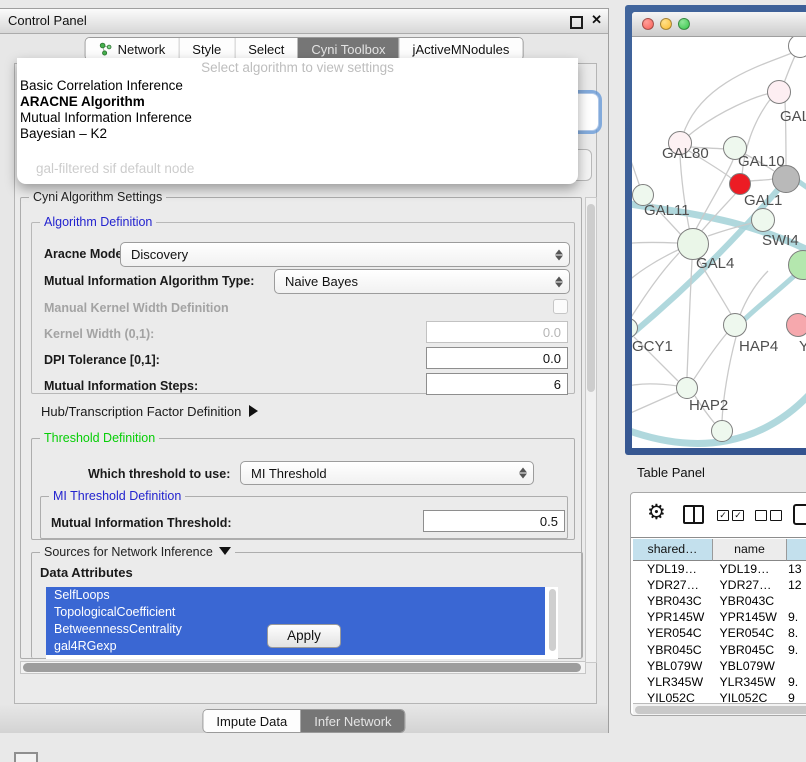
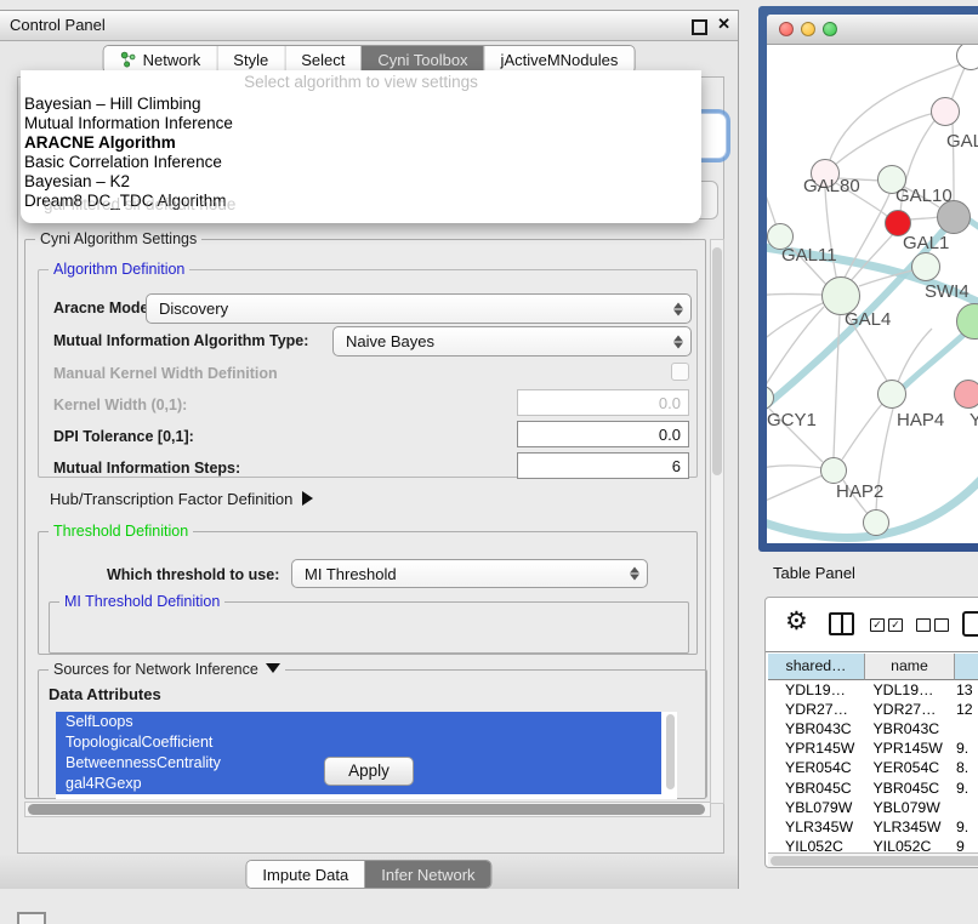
  Control Panel
  ✕
  Network
  Style
  Select
  Cyni Toolbox
  jActiveMNodules
  Select algorithm to view settings
+ Bayesian – Hill Climbing
- Basic Correlation Inference
+ Mutual Information Inference
  ARACNE Algorithm
- Mutual Information Inference
+ Basic Correlation Inference
  Bayesian – K2
+ Dream8 DC_TDC Algorithm
  gal-filtered sif default node
  Cyni Algorithm Settings
  Algorithm Definition
  Aracne Mod
  Discovery
  Mutual Information Algorithm Type:
  Naive Bayes
  Manual Kernel Width Definition
  Kernel Width (0,1):
  0.0
  DPI Tolerance [0,1]:
  0.0
  Mutual Information Steps:
  6
  Hub/Transcription Factor Definition
  Threshold Definition
  Which threshold to use:
  MI Threshold
  MI Threshold Definition
- Mutual Information Threshold:
- 0.5
  Sources for Network Inference
  Data Attributes
  SelfLoops
  TopologicalCoefficient
  BetweennessCentrality
  gal4RGexp
  Apply
  Impute Data
  Infer Network
  GAL80
  GAL10
  GAL1
  GAL11
  GAL4
  SWI4
  GCY1
  HAP4
  Y
  HAP2
  Table Panel
  ⚙
  ✓
  ✓
  shared…
  name
  YDL19…
  YDL19…
  13
  YDR27…
  YDR27…
  12
  YBR043C
  YBR043C
  YPR145W
  YPR145W
  9.
  YER054C
  YER054C
  8.
  YBR045C
  YBR045C
  9.
  YBL079W
  YBL079W
  YLR345W
  YLR345W
  9.
  YIL052C
  YIL052C
  9
